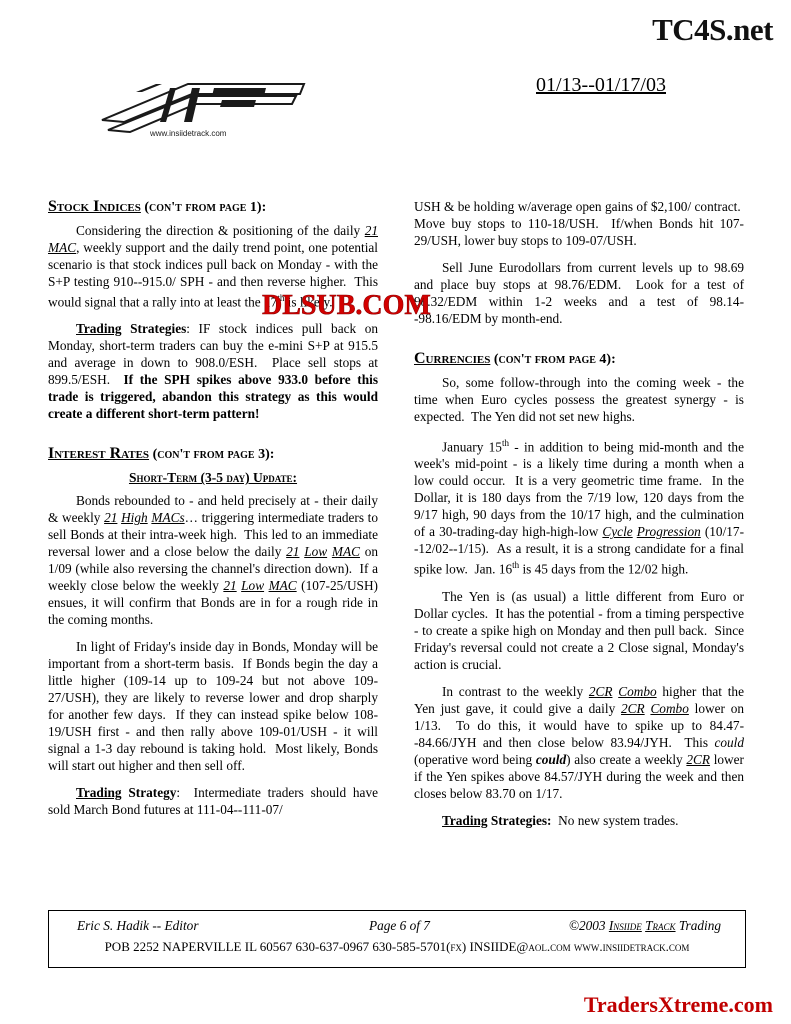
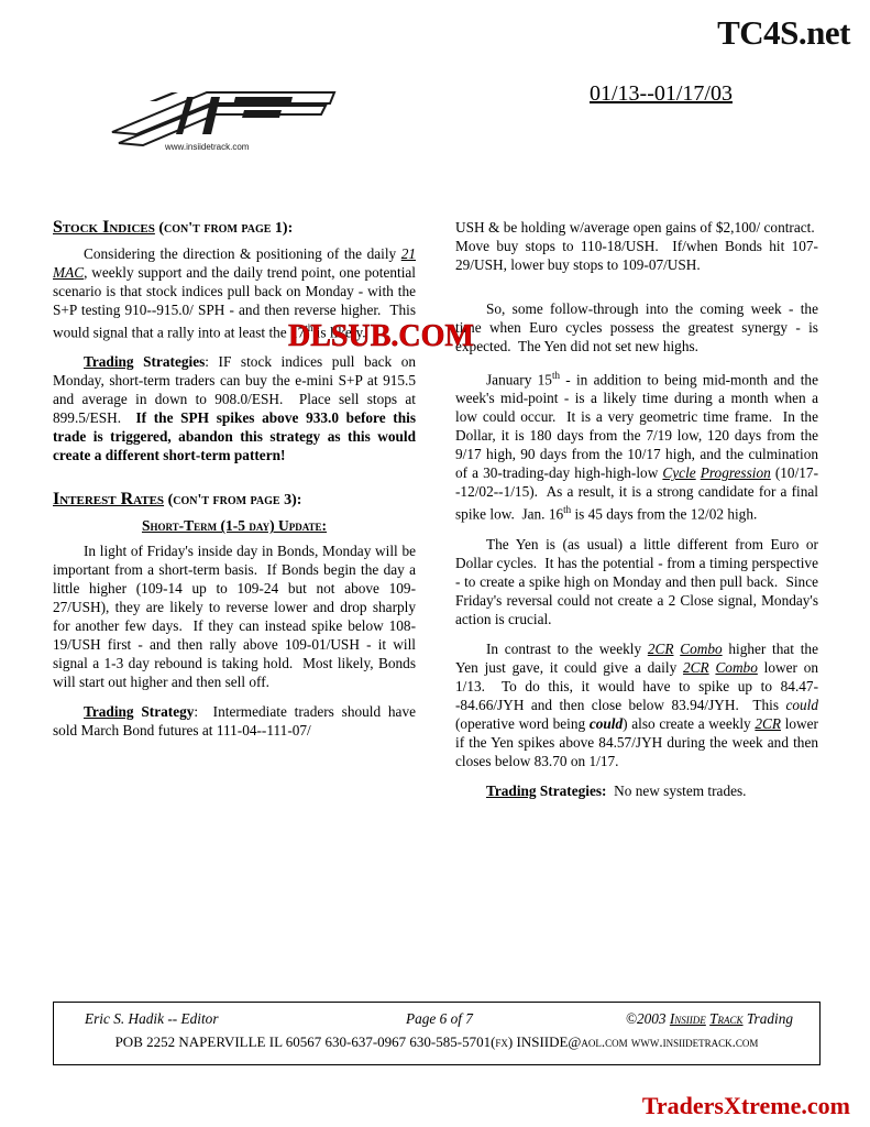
  TC4S.net
  www.insiidetrack.com
  01/13--01/17/03
  DLSUB.COM
  Stock Indices (con't from page 1):
  Considering the direction & positioning of the daily 21 MAC, weekly support and the daily trend point, one potential scenario is that stock indices pull back on Monday - with the S+P testing 910--915.0/ SPH - and then reverse higher. This would signal that a rally into at least the 17th is likely.
  Trading Strategies: IF stock indices pull back on Monday, short-term traders can buy the e-mini S+P at 915.5 and average in down to 908.0/ESH. Place sell stops at 899.5/ESH. If the SPH spikes above 933.0 before this trade is triggered, abandon this strategy as this would create a different short-term pattern!
  Interest Rates (con't from page 3):
- Short-Term (3-5 day) Update:
+ Short-Term (1-5 day) Update:
- Bonds rebounded to - and held precisely at - their daily & weekly 21 High MACs… triggering intermediate traders to sell Bonds at their intra-week high. This led to an immediate reversal lower and a close below the daily 21 Low MAC on 1/09 (while also reversing the channel's direction down). If a weekly close below the weekly 21 Low MAC (107-25/USH) ensues, it will confirm that Bonds are in for a rough ride in the coming months.
  In light of Friday's inside day in Bonds, Monday will be important from a short-term basis. If Bonds begin the day a little higher (109-14 up to 109-24 but not above 109-27/USH), they are likely to reverse lower and drop sharply for another few days. If they can instead spike below 108-19/USH first - and then rally above 109-01/USH - it will signal a 1-3 day rebound is taking hold. Most likely, Bonds will start out higher and then sell off.
  Trading Strategy: Intermediate traders should have sold March Bond futures at 111-04--111-07/
  USH & be holding w/average open gains of $2,100/ contract. Move buy stops to 110-18/USH. If/when Bonds hit 107-29/USH, lower buy stops to 109-07/USH.
- Sell June Eurodollars from current levels up to 98.69 and place buy stops at 98.76/EDM. Look for a test of 98.32/EDM within 1-2 weeks and a test of 98.14--98.16/EDM by month-end.
- Currencies (con't from page 4):
  So, some follow-through into the coming week - the time when Euro cycles possess the greatest synergy - is expected. The Yen did not set new highs.
  January 15th - in addition to being mid-month and the week's mid-point - is a likely time during a month when a low could occur. It is a very geometric time frame. In the Dollar, it is 180 days from the 7/19 low, 120 days from the 9/17 high, 90 days from the 10/17 high, and the culmination of a 30-trading-day high-high-low Cycle Progression (10/17--12/02--1/15). As a result, it is a strong candidate for a final spike low. Jan. 16th is 45 days from the 12/02 high.
  The Yen is (as usual) a little different from Euro or Dollar cycles. It has the potential - from a timing perspective - to create a spike high on Monday and then pull back. Since Friday's reversal could not create a 2 Close signal, Monday's action is crucial.
  In contrast to the weekly 2CR Combo higher that the Yen just gave, it could give a daily 2CR Combo lower on 1/13. To do this, it would have to spike up to 84.47--84.66/JYH and then close below 83.94/JYH. This could (operative word being could) also create a weekly 2CR lower if the Yen spikes above 84.57/JYH during the week and then closes below 83.70 on 1/17.
  Trading Strategies: No new system trades.
  Eric S. Hadik -- Editor
  Page 6 of 7
  ©2003 Insiide Track Trading
  POB 2252 NAPERVILLE IL 60567 630-637-0967 630-585-5701(fx) INSIIDE@aol.com www.insiidetrack.com
  TradersXtreme.com
